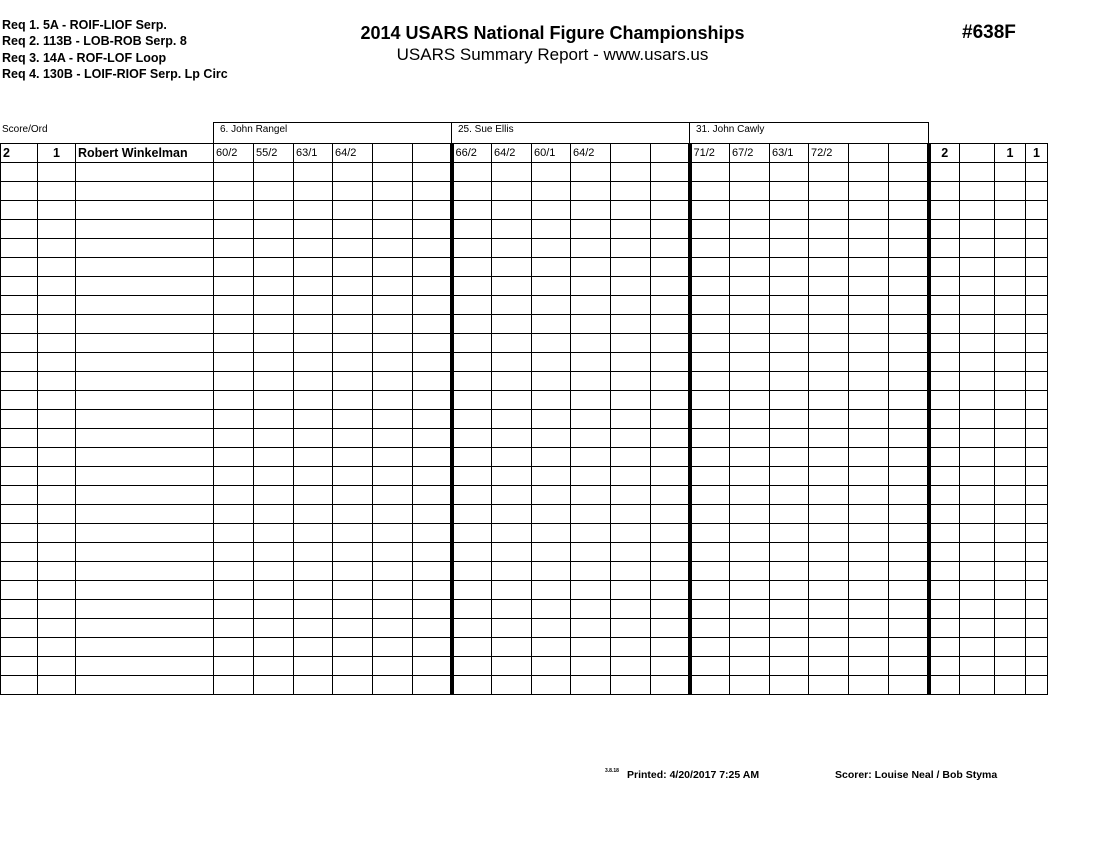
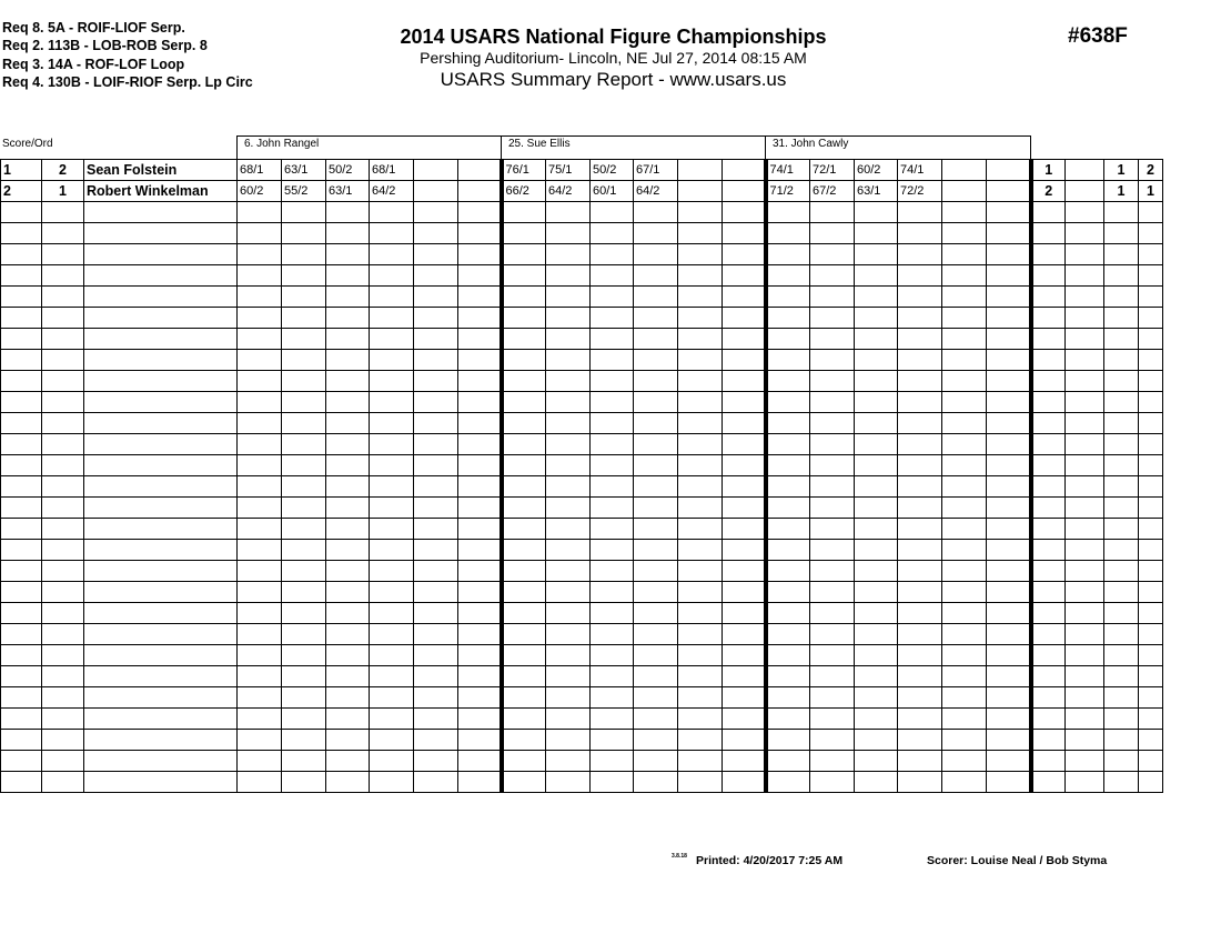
- Req 1. 5A - ROIF-LIOF Serp.
+ Req 8. 5A - ROIF-LIOF Serp.
  Req 2. 113B - LOB-ROB Serp. 8
  Req 3. 14A - ROF-LOF Loop
  Req 4. 130B - LOIF-RIOF Serp. Lp Circ
  2014 USARS National Figure Championships
+ Pershing Auditorium- Lincoln, NE Jul 27, 2014 08:15 AM
  USARS Summary Report - www.usars.us
  #638F
  Score/Ord
  6. John Rangel
  25. Sue Ellis
  31. John Cawly
+ 1	2	Sean Folstein	68/1	63/1	50/2	68/1			76/1	75/1	50/2	67/1			74/1	72/1	60/2	74/1			1		1	2
  2	1	Robert Winkelman	60/2	55/2	63/1	64/2			66/2	64/2	60/1	64/2			71/2	67/2	63/1	72/2			2		1	1
  Printed: 4/20/2017 7:25 AM
  Scorer: Louise Neal / Bob Styma
